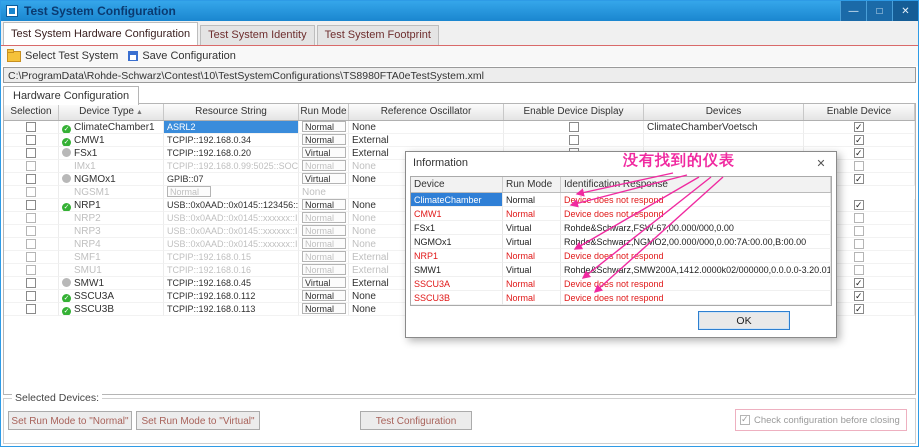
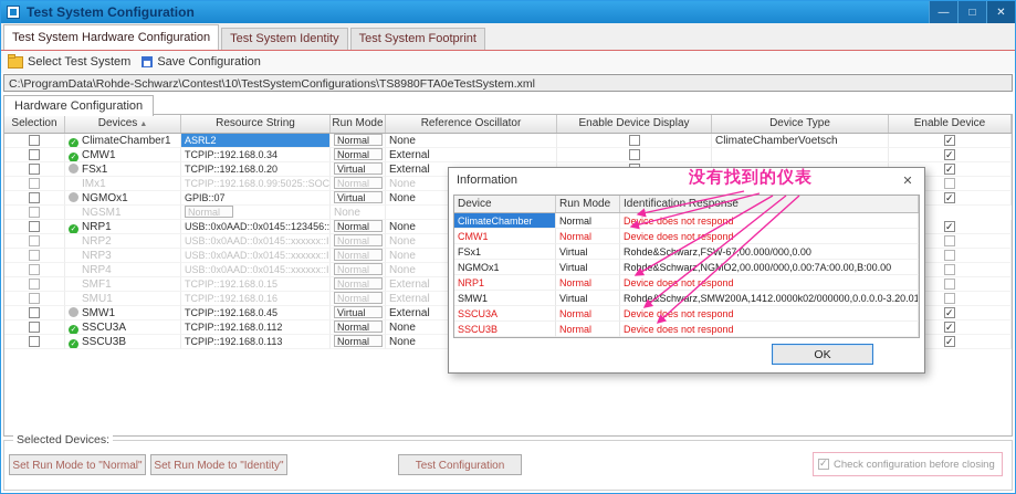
  Test System Configuration
  —
  □
  ✕
  Test System Hardware Configuration
  Test System Identity
  Test System Footprint
  Select Test System
  Save Configuration
  C:\ProgramData\Rohde-Schwarz\Contest\10\TestSystemConfigurations\TS8980FTA0eTestSystem.xml
  Hardware Configuration
  Selection
- Device Type
+ Devices
  Resource String
  Run Mode
  Reference Oscillator
  Enable Device Display
- Devices
+ Device Type
  Enable Device
  ClimateChamber1
  ASRL2
  Normal
  None
  ClimateChamberVoetsch
  CMW1
  TCPIP::192.168.0.34
  Normal
  External
  FSx1
  TCPIP::192.168.0.20
  Virtual
  External
  IMx1
  TCPIP::192.168.0.99:5025::SOC
  Normal
  None
  NGMOx1
  GPIB::07
  Virtual
  None
  NGSM1
  Normal
  None
  NRP1
  USB::0x0AAD::0x0145::123456::
  Normal
  None
  NRP2
  USB::0x0AAD::0x0145::xxxxxx::I
  Normal
  None
  NRP3
  USB::0x0AAD::0x0145::xxxxxx::I
  Normal
  None
  NRP4
  USB::0x0AAD::0x0145::xxxxxx::I
  Normal
  None
  SMF1
  TCPIP::192.168.0.15
  Normal
  External
  SMU1
  TCPIP::192.168.0.16
  Normal
  External
  SMW1
  TCPIP::192.168.0.45
  Virtual
  External
  SSCU3A
  TCPIP::192.168.0.112
  Normal
  None
  SSCU3B
  TCPIP::192.168.0.113
  Normal
  None
  Selected Devices:
  Set Run Mode to "Normal"
- Set Run Mode to "Virtual"
+ Set Run Mode to "Identity"
  Test Configuration
  Check configuration before closing
  Information
  ✕
  Device
  Run Mode
  Identificatio Respnse
  ClimateChamber
  Normal
  Devic does not respond
  CMW1
  Normal
  Device does not rspond
  FSx1
  Virtual
  Rohde&Schwarz,FSW-67,00.000/000,0.00
  NGMOx1
  Virtual
  Rohd&Schwar,NGO2,00.000/000,0.00:7A:00.00,B:00.00
  NRP1
  Normal
  Device doe not respond
  SMW1
  Virtual
  RohdeSchwarz,SMW200A,1412.0000k02/000000,0.0.0.0-3.20.01
  SSCU3A
  Normal
  Device does not respond
  SSCU3B
  Normal
  Device does not respond
  OK
  没有找到的仪表
